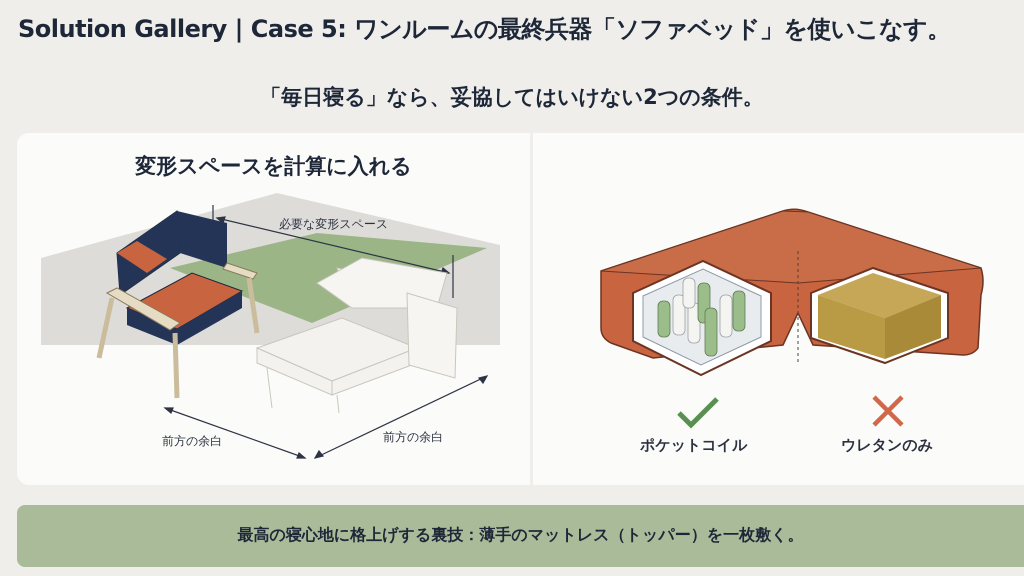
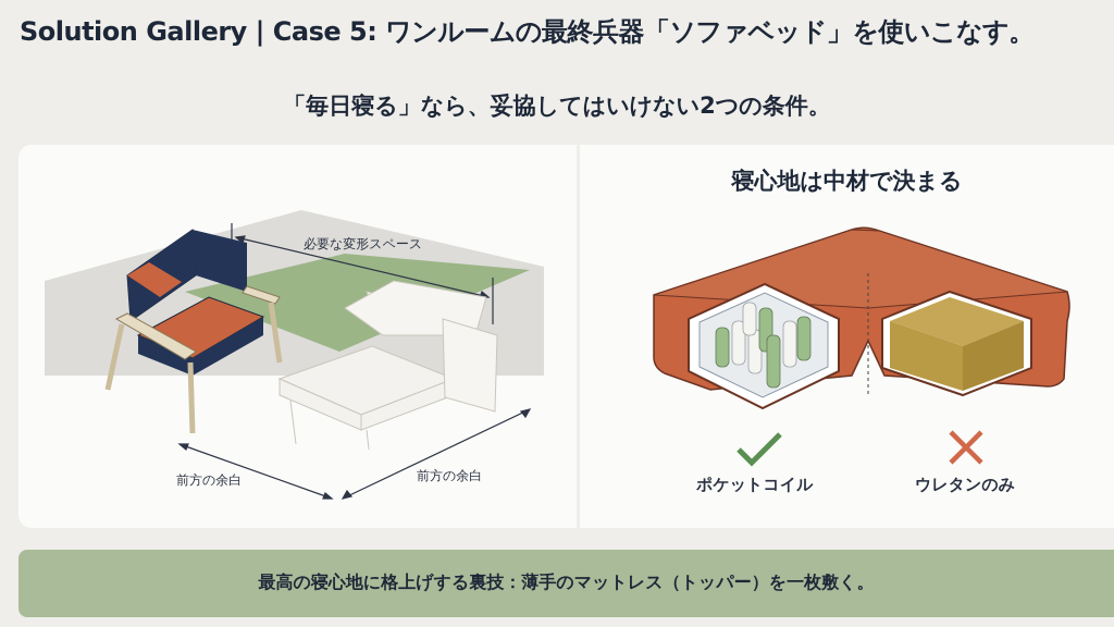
  Solution Gallery | Case 5: ワンルームの最終兵器「ソファベッド」を使いこなす。
  「毎日寝る」なら、妥協してはいけない2つの条件。
- 変形スペースを計算に入れる
  必要な変形スペース
  前方の余白
  前方の余白
+ 寝心地は中材で決まる
  ポケットコイル
  ウレタンのみ
  最高の寝心地に格上げする裏技：薄手のマットレス（トッパー）を一枚敷く。
